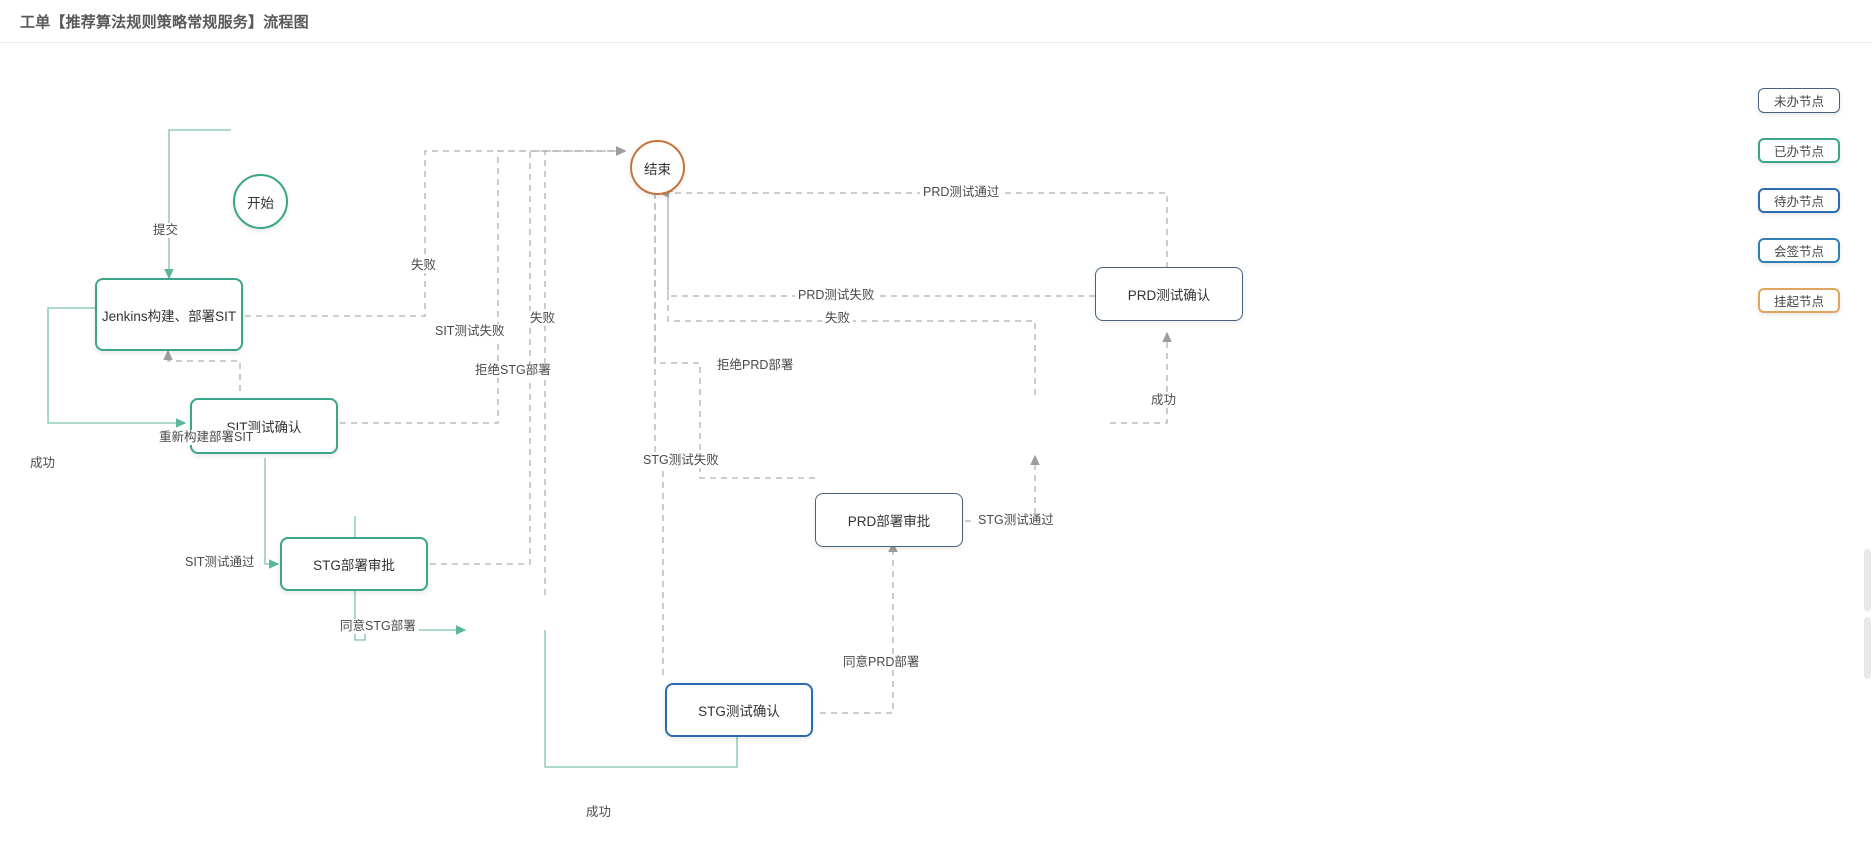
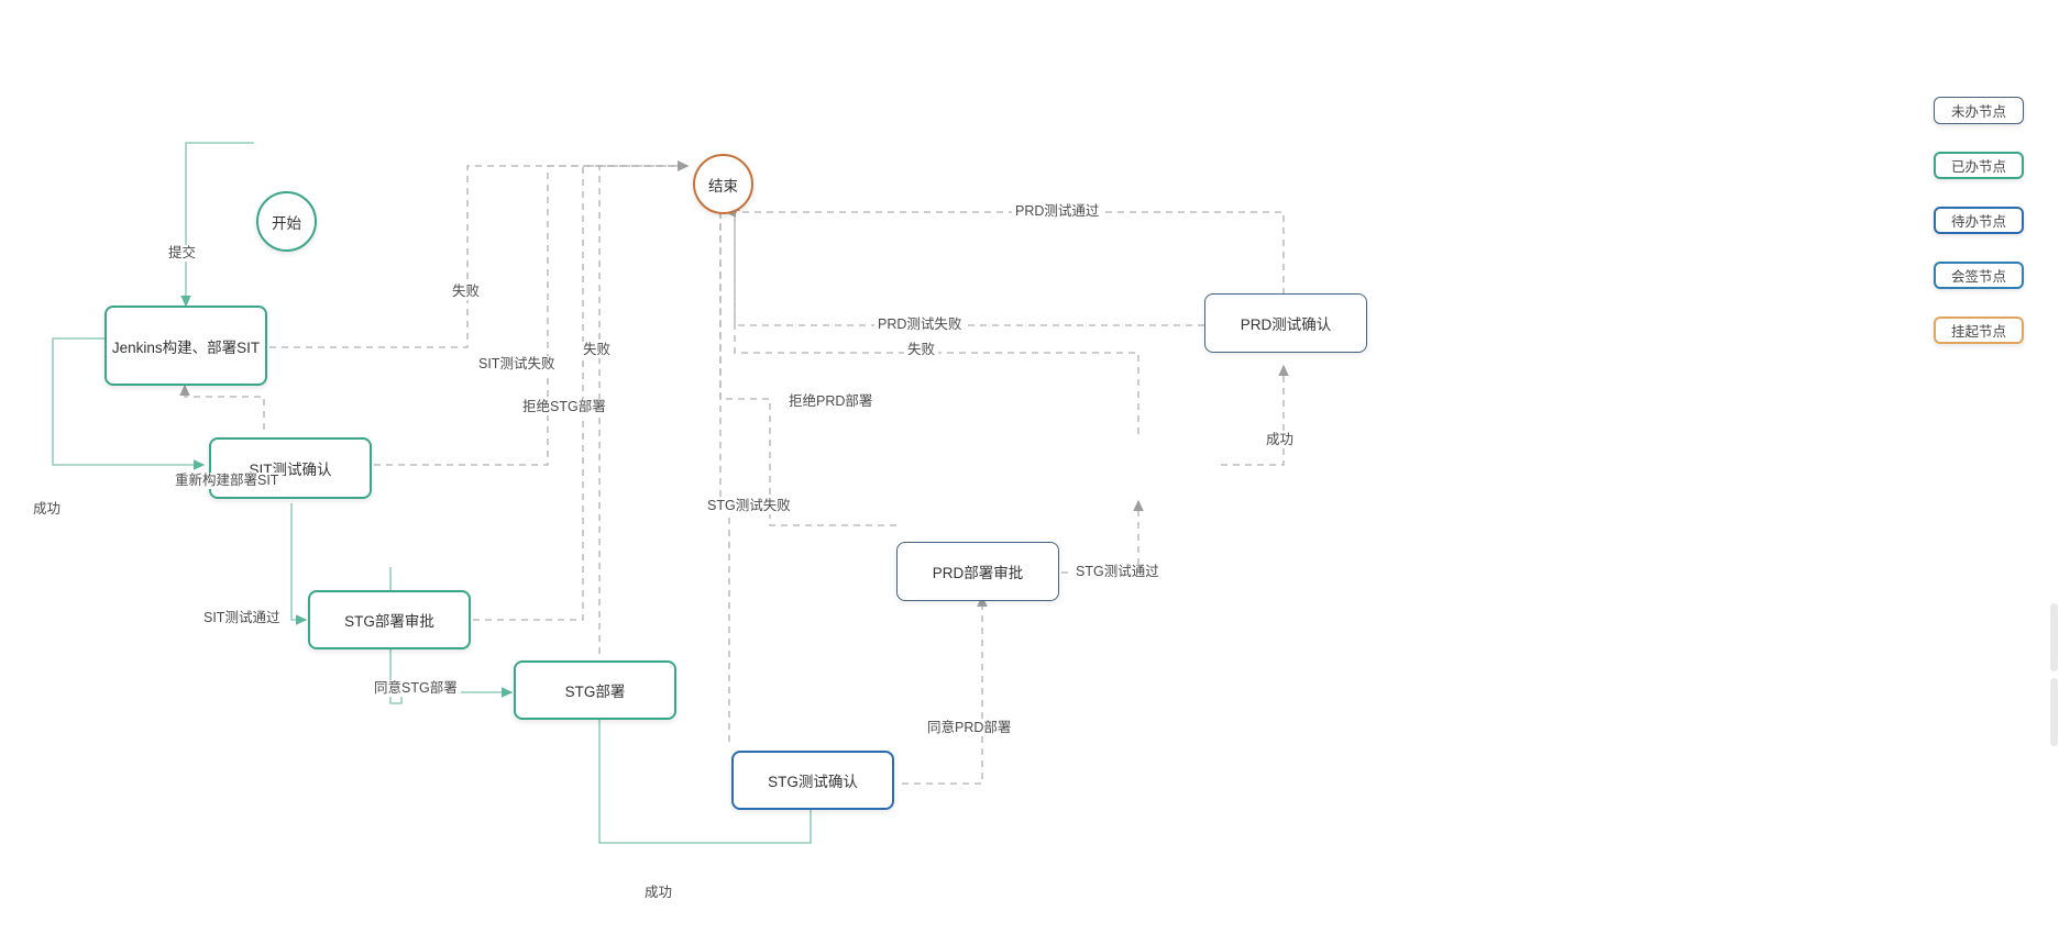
- 工单【推荐算法规则策略常规服务】流程图
  开始
  结束
  Jenkins构建、部署SIT
  SIT测试确认
  STG部署审批
+ STG部署
  STG测试确认
  PRD部署审批
  PRD测试确认
  提交
  成功
  失败
  重新构建部署SIT
  SIT测试失败
  SIT测试通过
  拒绝STG部署
  同意STG部署
  失败
  成功
  STG测试失败
  同意PRD部署
  拒绝PRD部署
  STG测试通过
  失败
  成功
  PRD测试失败
  PRD测试通过
  未办节点
  已办节点
  待办节点
  会签节点
  挂起节点
